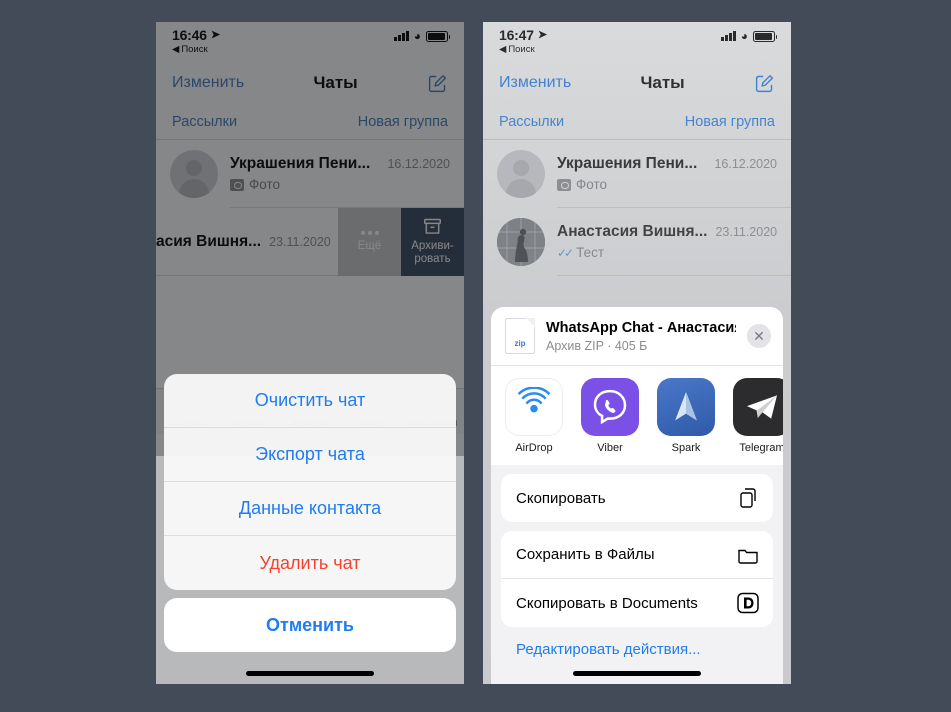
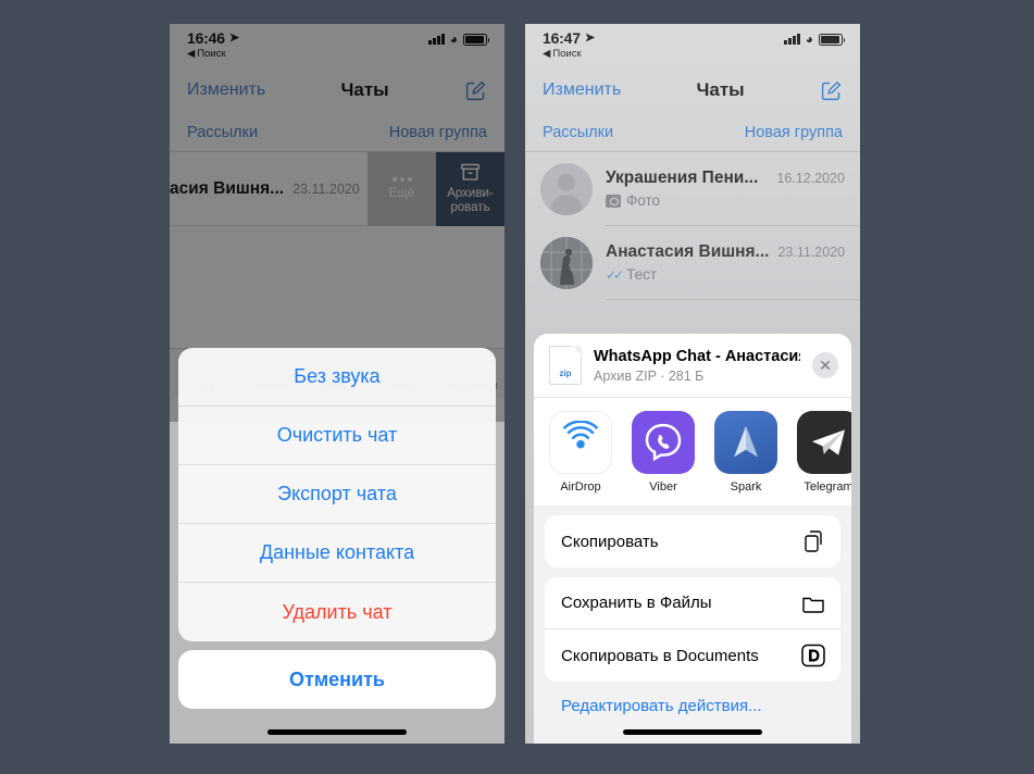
  16:46
  ➤
  ◀
  Поиск
  ◕
  Изменить
  Чаты
  Рассылки
  Новая группа
- Украшения Пени...
- 16.12.2020
- Фото
  асия Вишня...
  23.11.2020
  Ещё
  Архиви-
  ровать
+ Без звука
  Очистить чат
  Экспорт чата
  Данные контакта
  Удалить чат
  Отменить
  zip
  WhatsApp Chat - Анастаси
- Архив ZIP · 405 Б
+ Архив ZIP · 281 Б
  ✕
  AirDrop
  Viber
  Spark
  Telegram
  Скопировать
  Сохранить в Файлы
  Скопировать в Documents
  Редактировать действия...
